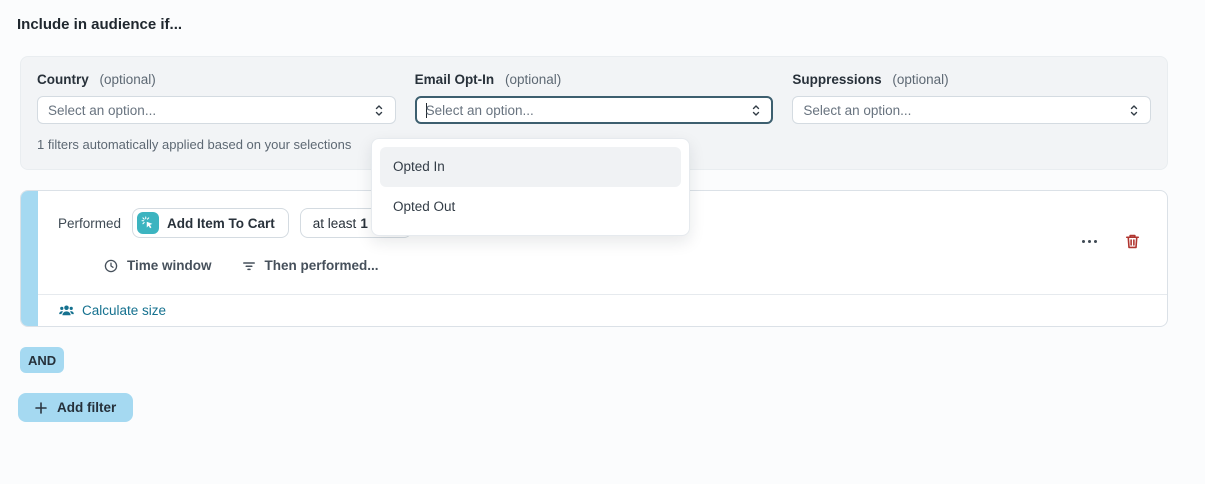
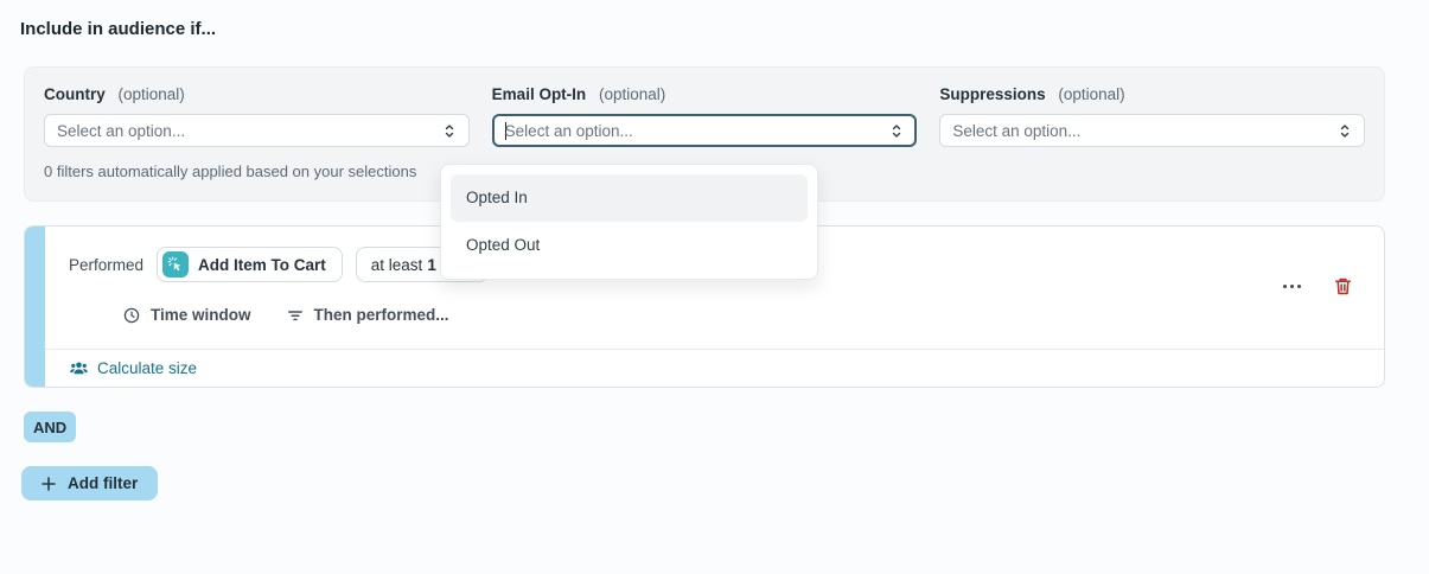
  Include in audience if...
  Country (optional)
  Select an option...
  Email Opt-In (optional)
  Select an option...
  Suppressions (optional)
  Select an option...
- 1 filters automatically applied based on your selections
+ 0 filters automatically applied based on your selections
  Opted In
  Opted Out
  Performed
  Add Item To Cart
  at least
  Time window
  Then performed...
  Calculate size
  AND
  Add filter
